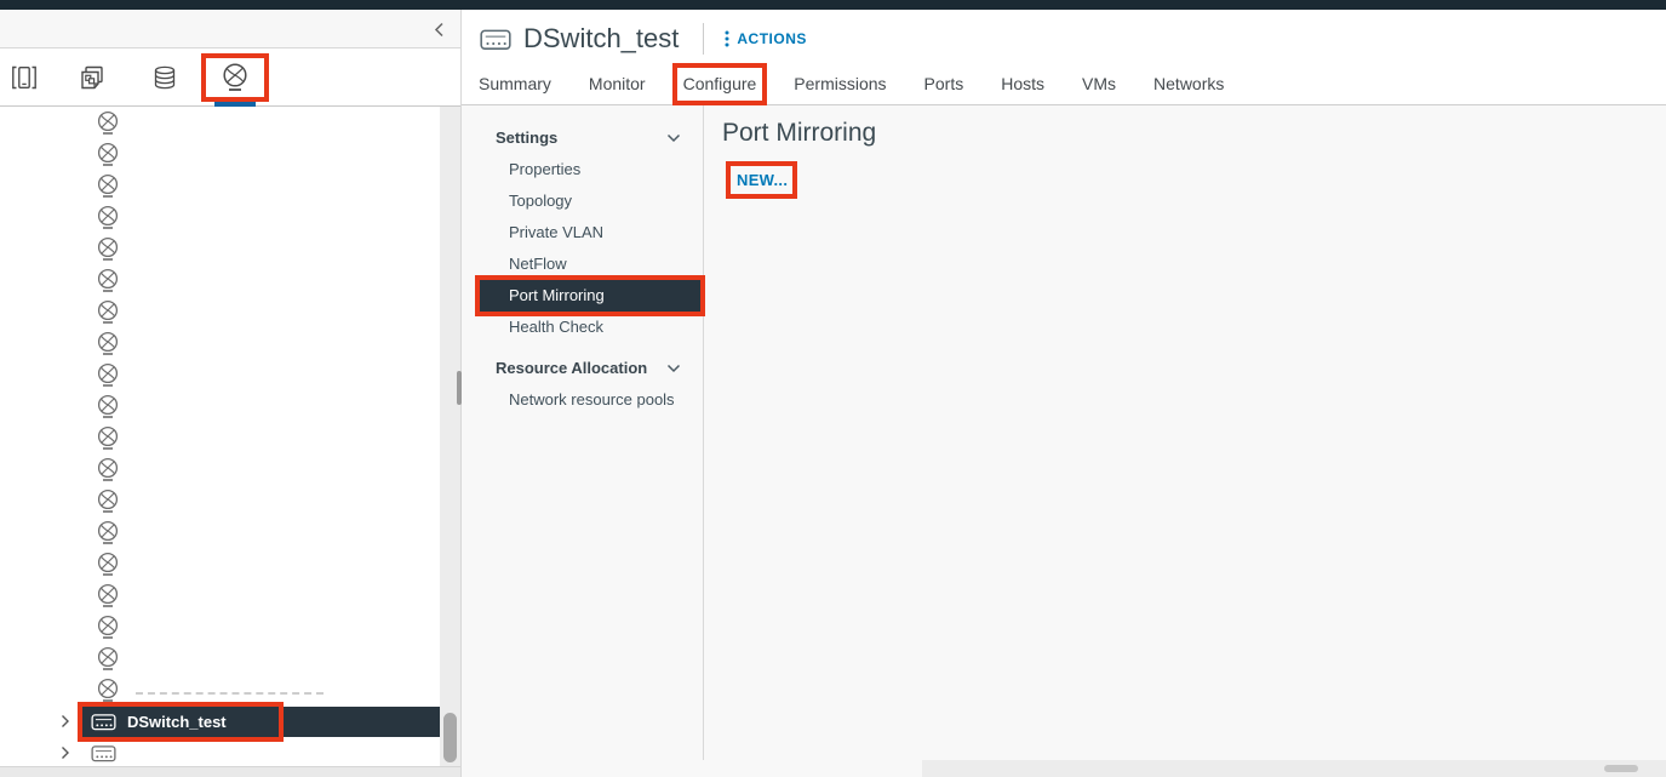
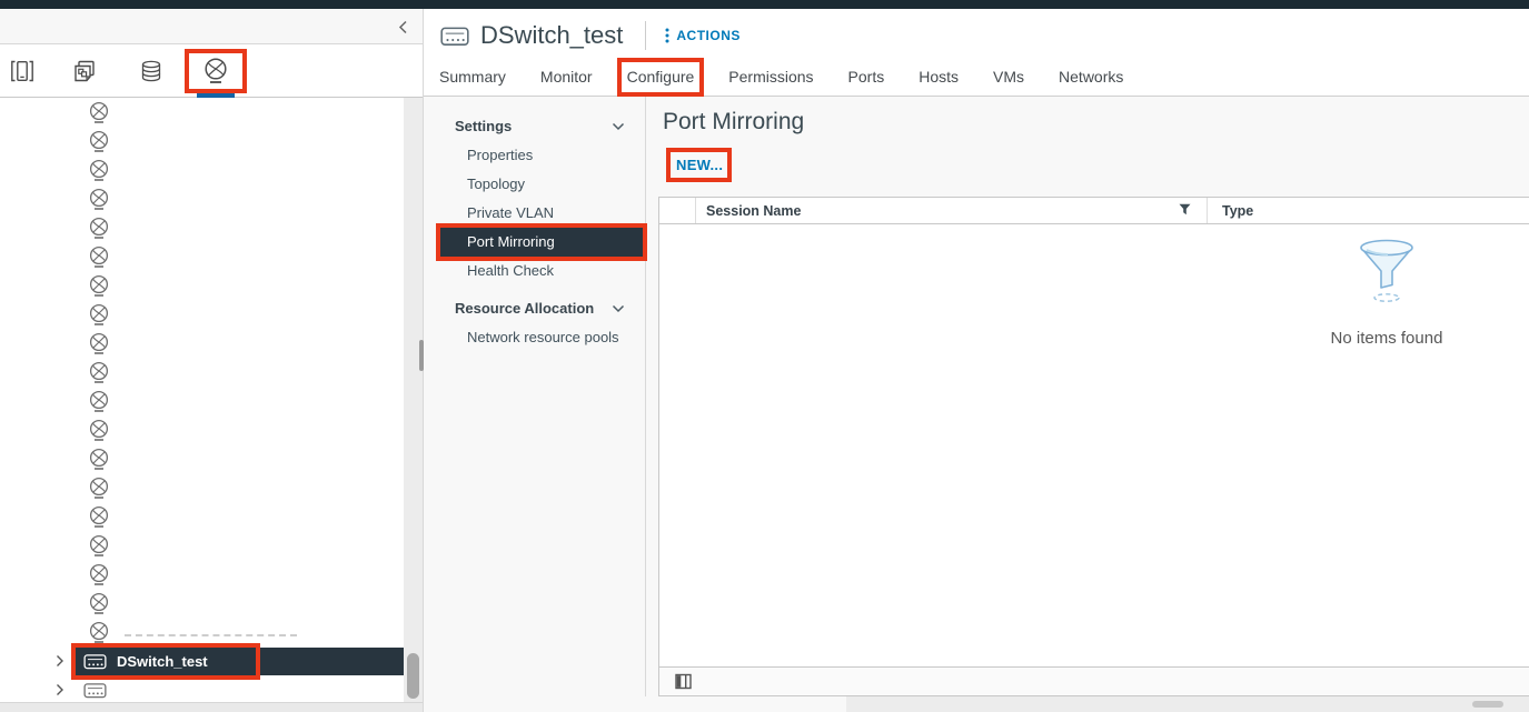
  DSwitch_test
  DSwitch_test
  ACTIONS
  Summary
  Monitor
  Configure
  Permissions
  Ports
  Hosts
  VMs
  Networks
  Settings
  Properties
  Topology
  Private VLAN
- NetFlow
  Port Mirroring
  Health Check
  Resource Allocation
  Network resource pools
  Port Mirroring
  NEW...
+ Session Name
+ Type
+ No items found
